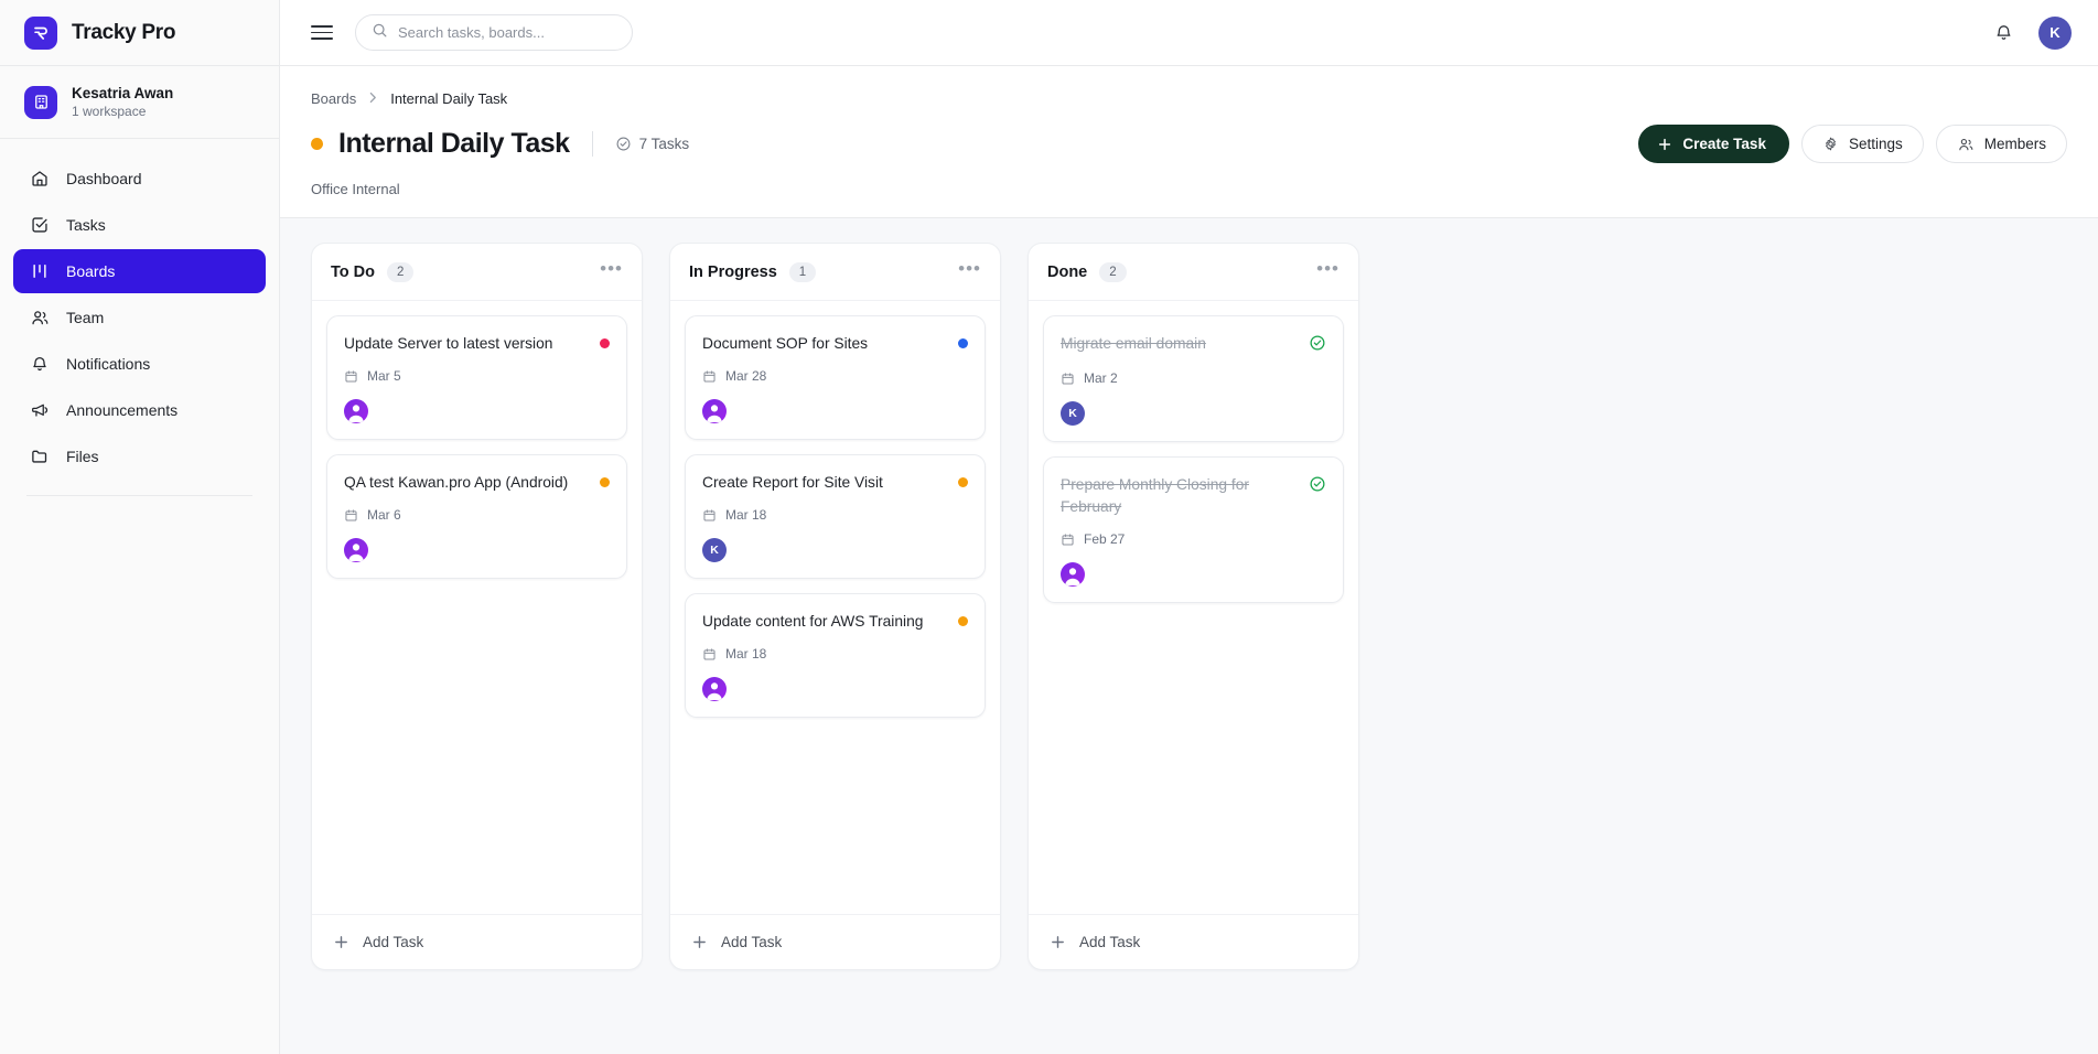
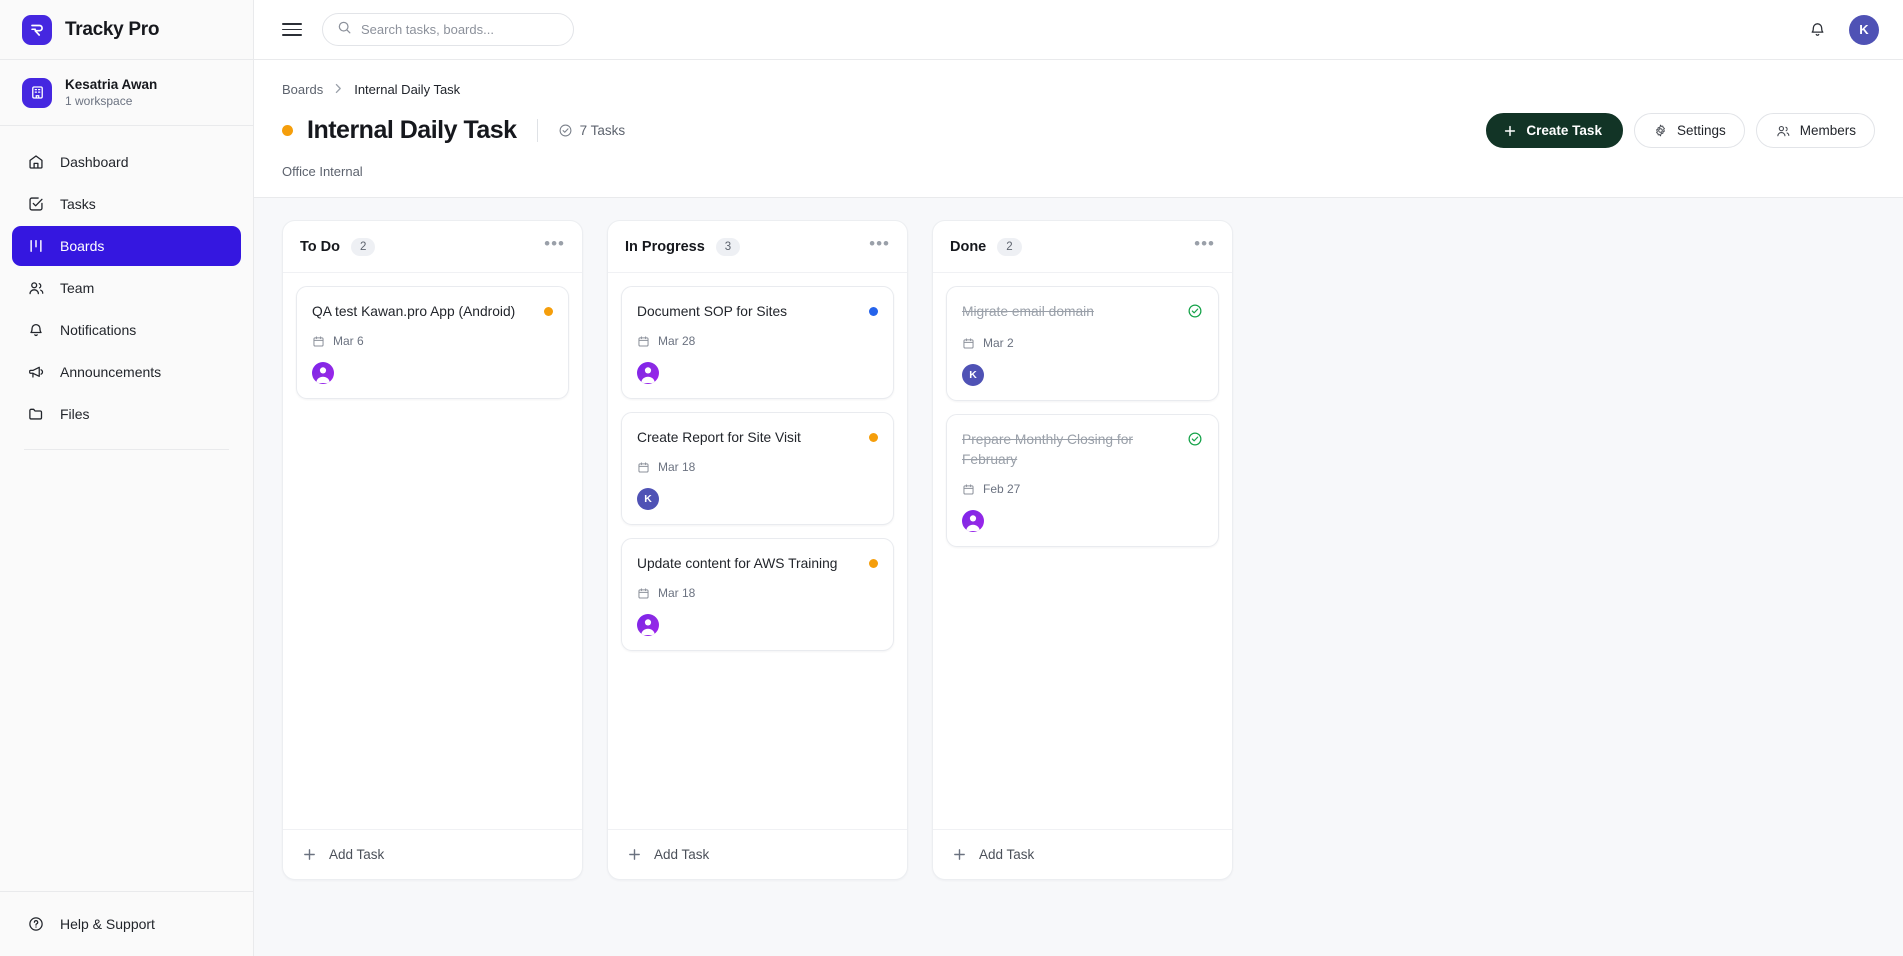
  Tracky Pro
  Kesatria Awan
  1 workspace
  Dashboard
  Tasks
  Boards
  Team
  Notifications
  Announcements
  Files
+ Help & Support
  Search tasks, boards...
  K
  Boards
  Internal Daily Task
  Internal Daily Task
  7 Tasks
  Create Task
  Settings
  Members
  Office Internal
  To Do
  2
  •••
- Update Server to latest version
- Mar 5
  QA test Kawan.pro App (Android)
  Mar 6
  Add Task
  In Progress
- 1
+ 3
  •••
  Document SOP for Sites
  Mar 28
  Create Report for Site Visit
  Mar 18
  K
  Update content for AWS Training
  Mar 18
  Add Task
  Done
  2
  •••
  Migrate email domain
  Mar 2
  K
  Prepare Monthly Closing for February
  Feb 27
  Add Task
